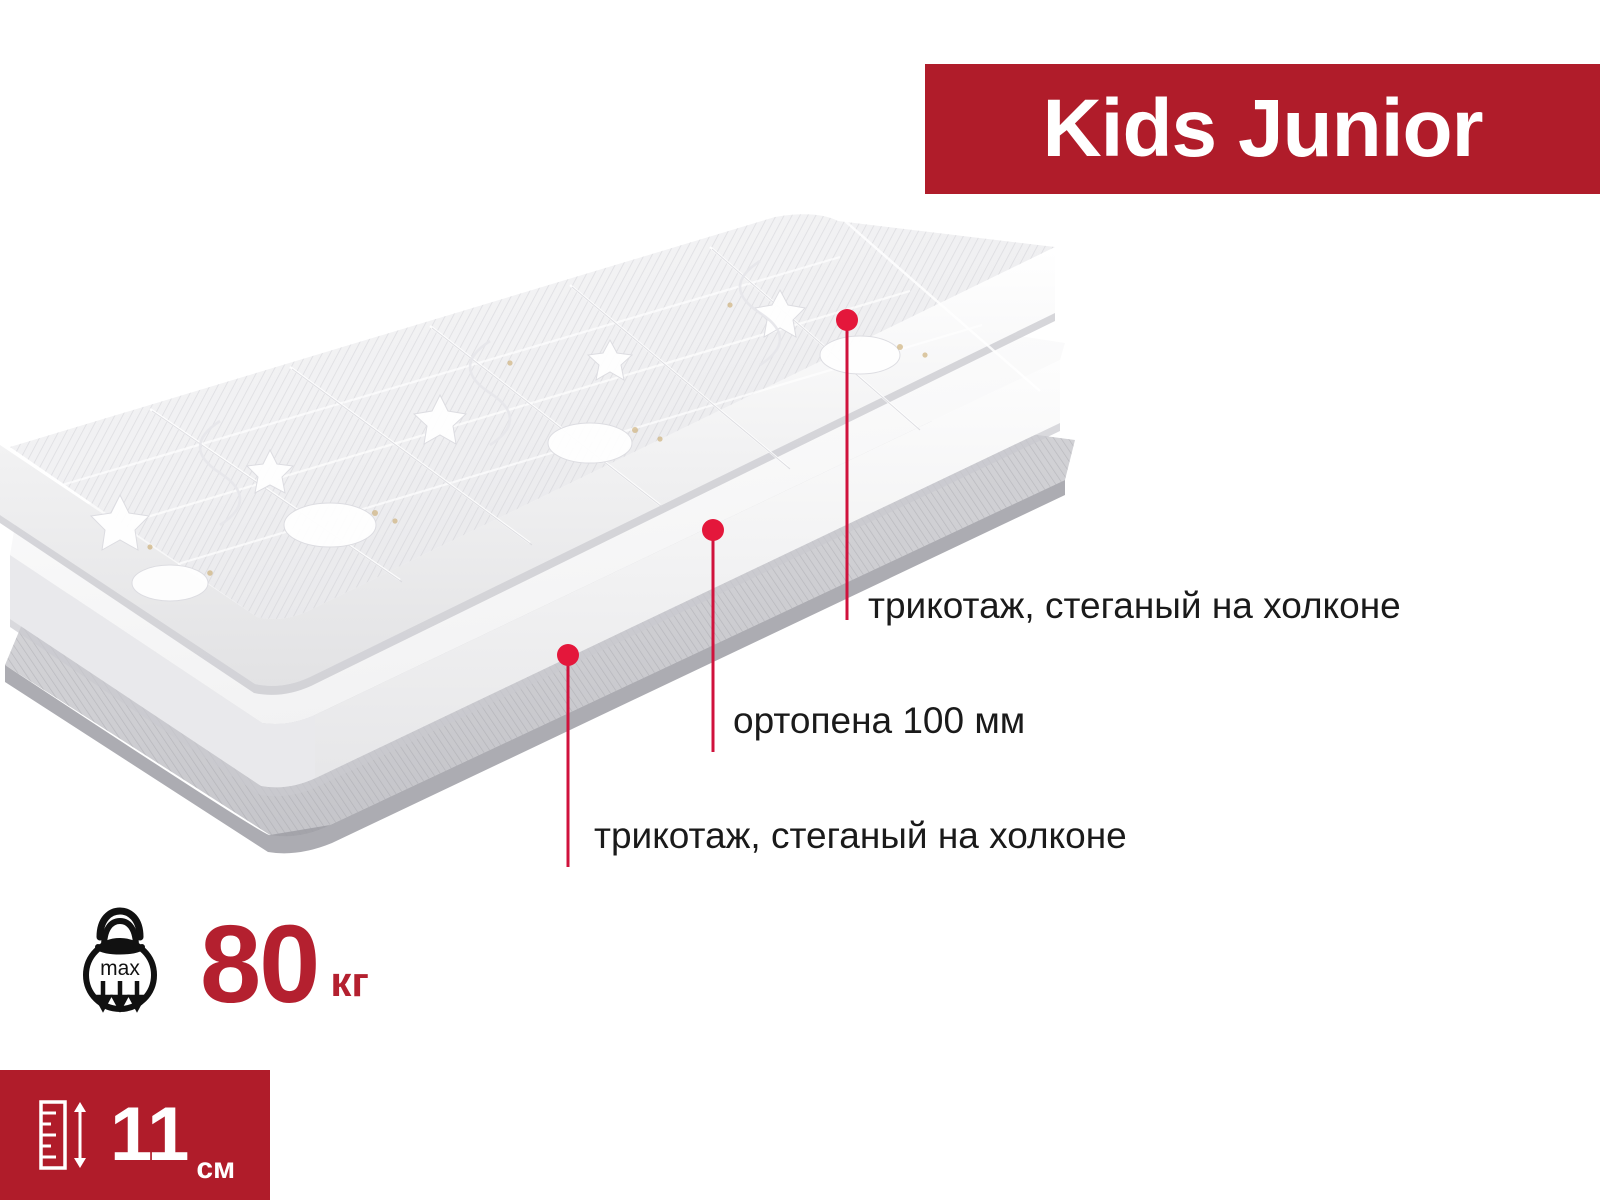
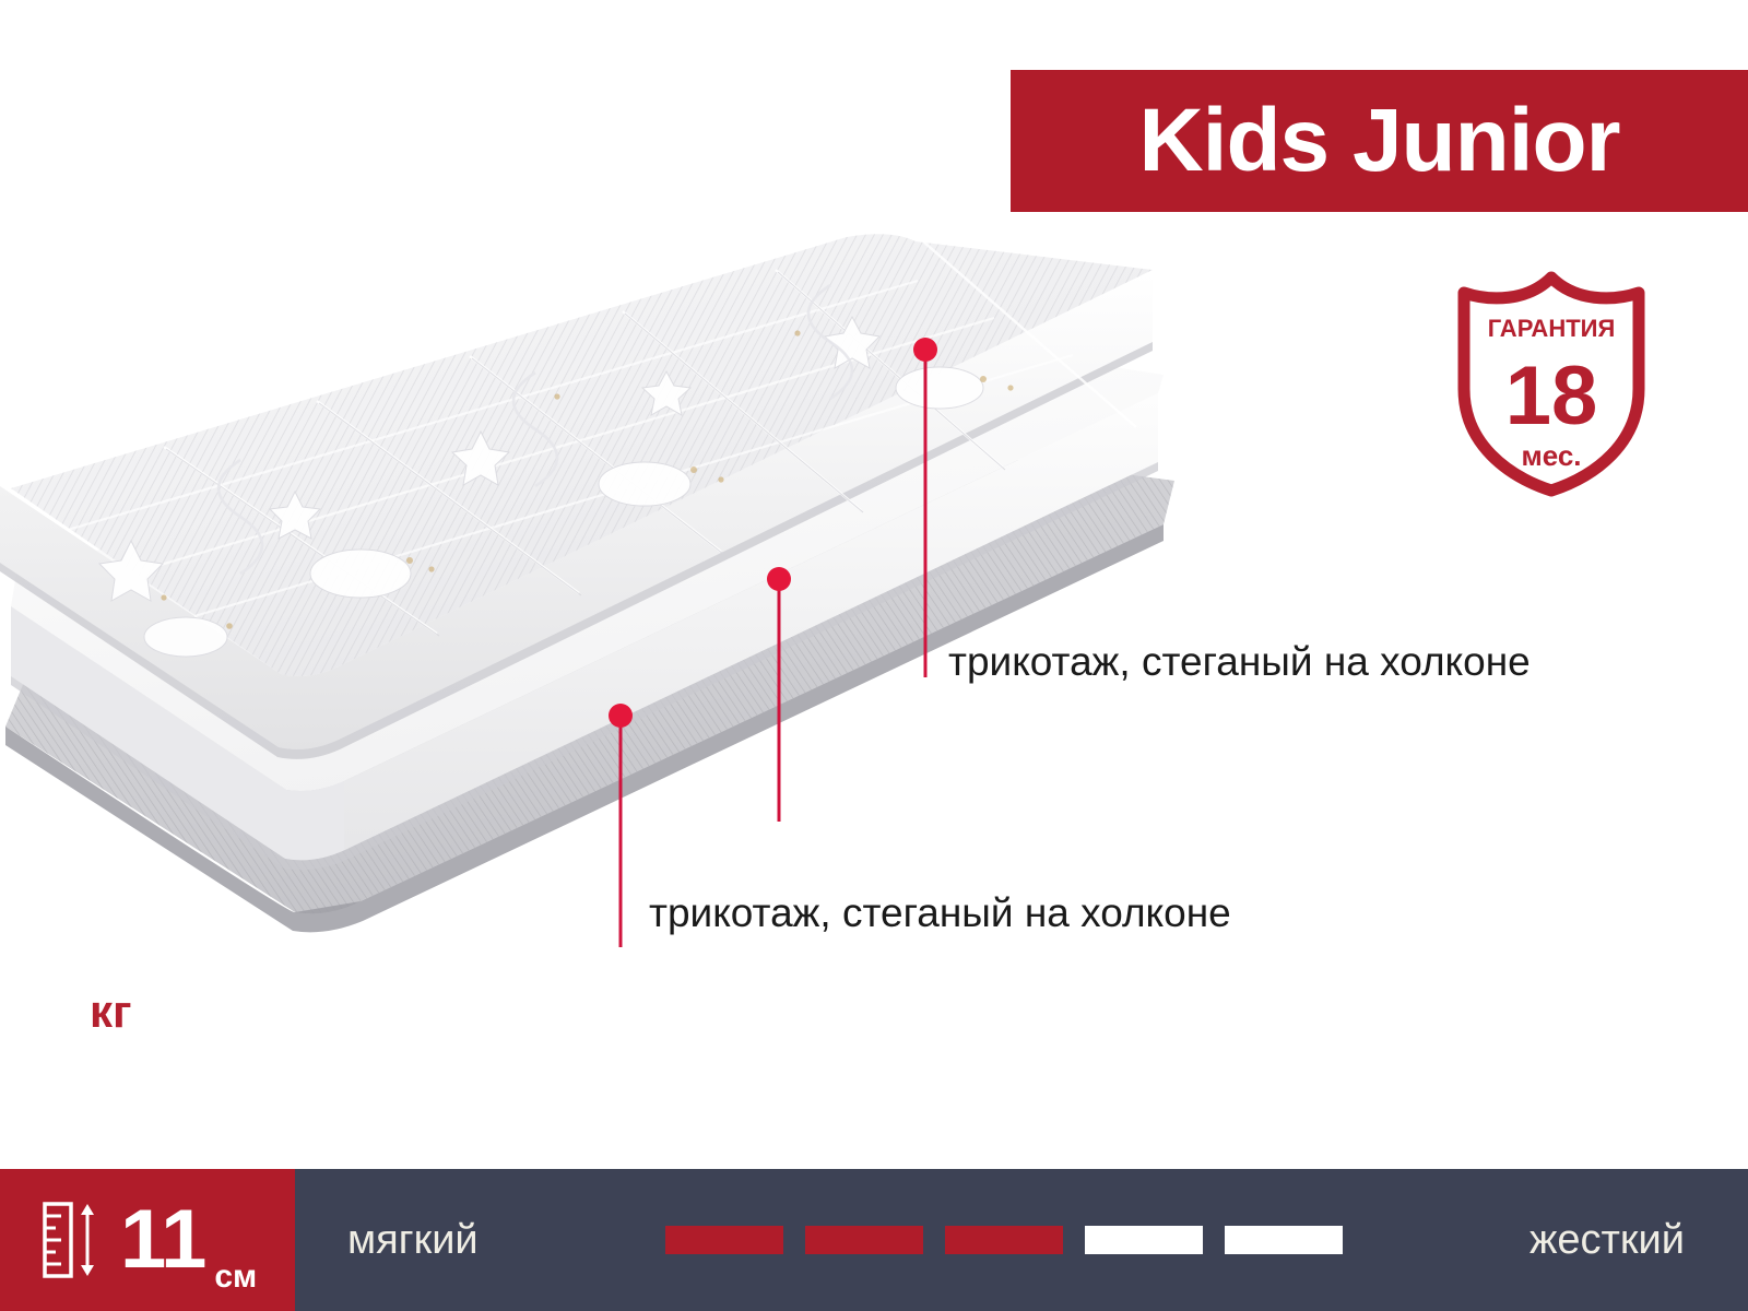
  Kids Junior
+ ГАРАНТИЯ
+ 18
+ мес.
  трикотаж, стеганый на холконе
- ортопена 100 мм
  трикотаж, стеганый на холконе
- max
- 80
  кг
  11
  см
+ мягкий
+ жесткий
